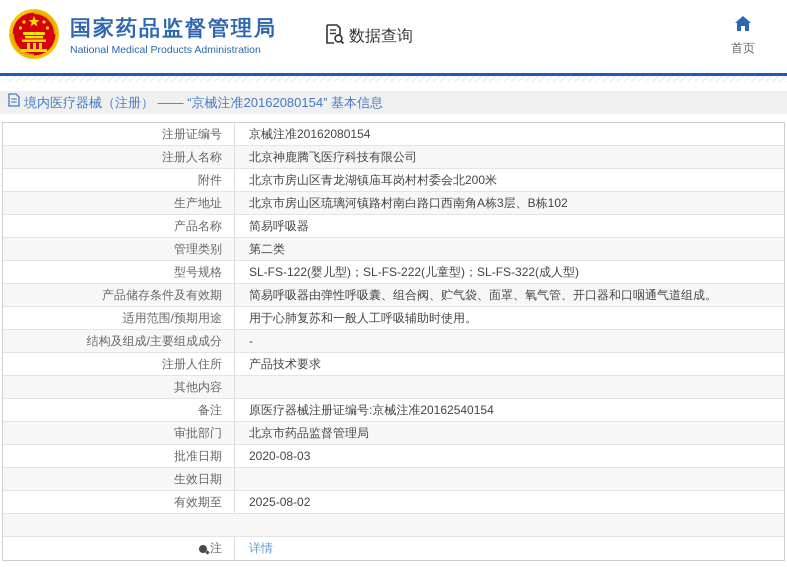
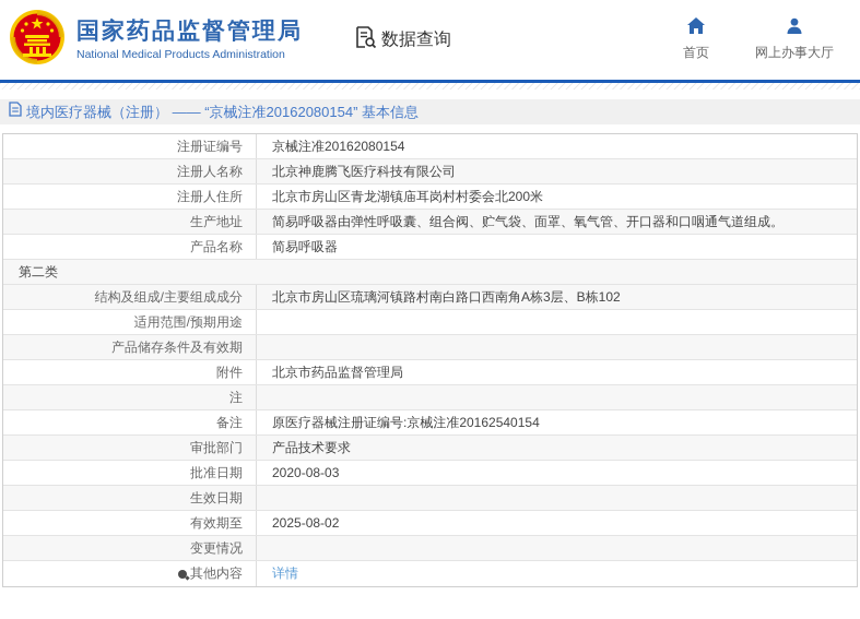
  国家药品监督管理局
  National Medical Products Administration
  数据查询
  首页
+ 网上办事大厅
  境内医疗器械（注册） —— “京械注准20162080154” 基本信息
  注册证编号
  京械注准20162080154
  注册人名称
  北京神鹿腾飞医疗科技有限公司
- 附件
+ 注册人住所
  北京市房山区青龙湖镇庙耳岗村村委会北200米
  生产地址
- 北京市房山区琉璃河镇路村南白路口西南角A栋3层、B栋102
+ 简易呼吸器由弹性呼吸囊、组合阀、贮气袋、面罩、氧气管、开口器和口咽通气道组成。
  产品名称
  简易呼吸器
- 管理类别
  第二类
- 型号规格
- SL-FS-122(婴儿型)；SL-FS-222(儿童型)；SL-FS-322(成人型)
- 产品储存条件及有效期
+ 结构及组成/主要组成成分
- 简易呼吸器由弹性呼吸囊、组合阀、贮气袋、面罩、氧气管、开口器和口咽通气道组成。
+ 北京市房山区琉璃河镇路村南白路口西南角A栋3层、B栋102
  适用范围/预期用途
- 用于心肺复苏和一般人工呼吸辅助时使用。
- 结构及组成/主要组成成分
+ 产品储存条件及有效期
- -
- 注册人住所
+ 附件
- 产品技术要求
+ 北京市药品监督管理局
- 其他内容
+ 注
  备注
  原医疗器械注册证编号:京械注准20162540154
  审批部门
- 北京市药品监督管理局
+ 产品技术要求
  批准日期
  2020-08-03
  生效日期
  有效期至
  2025-08-02
+ 变更情况
- 注
+ 其他内容
  详情
